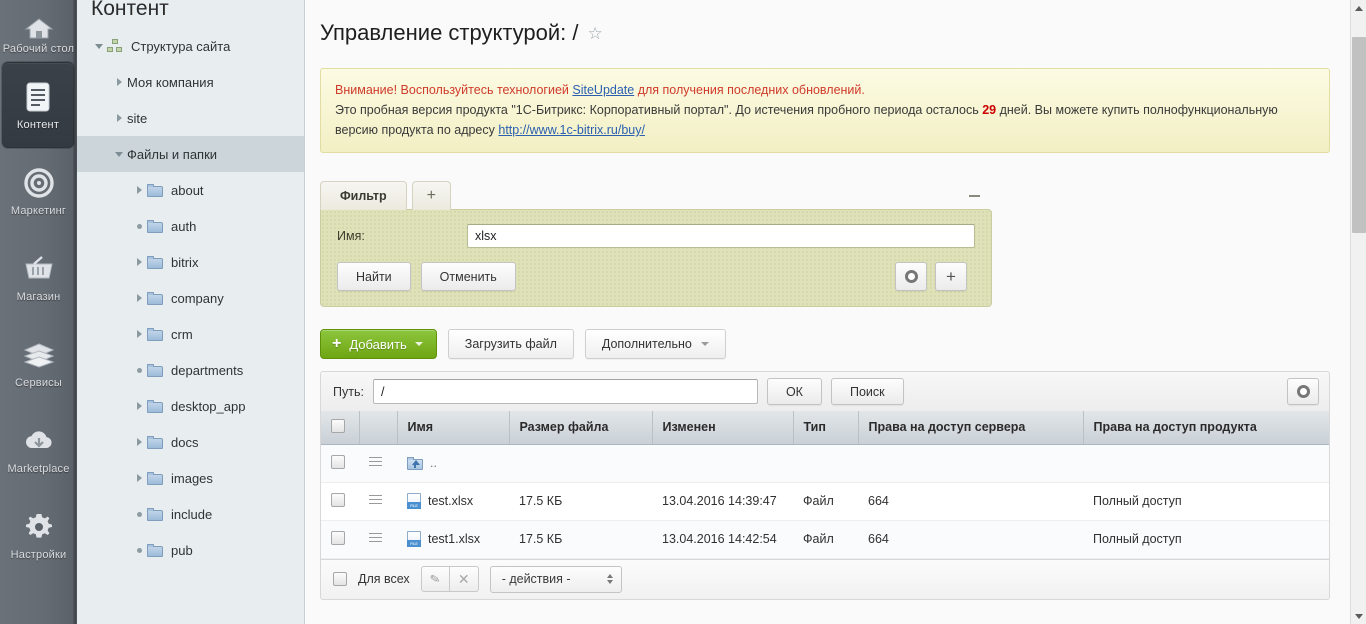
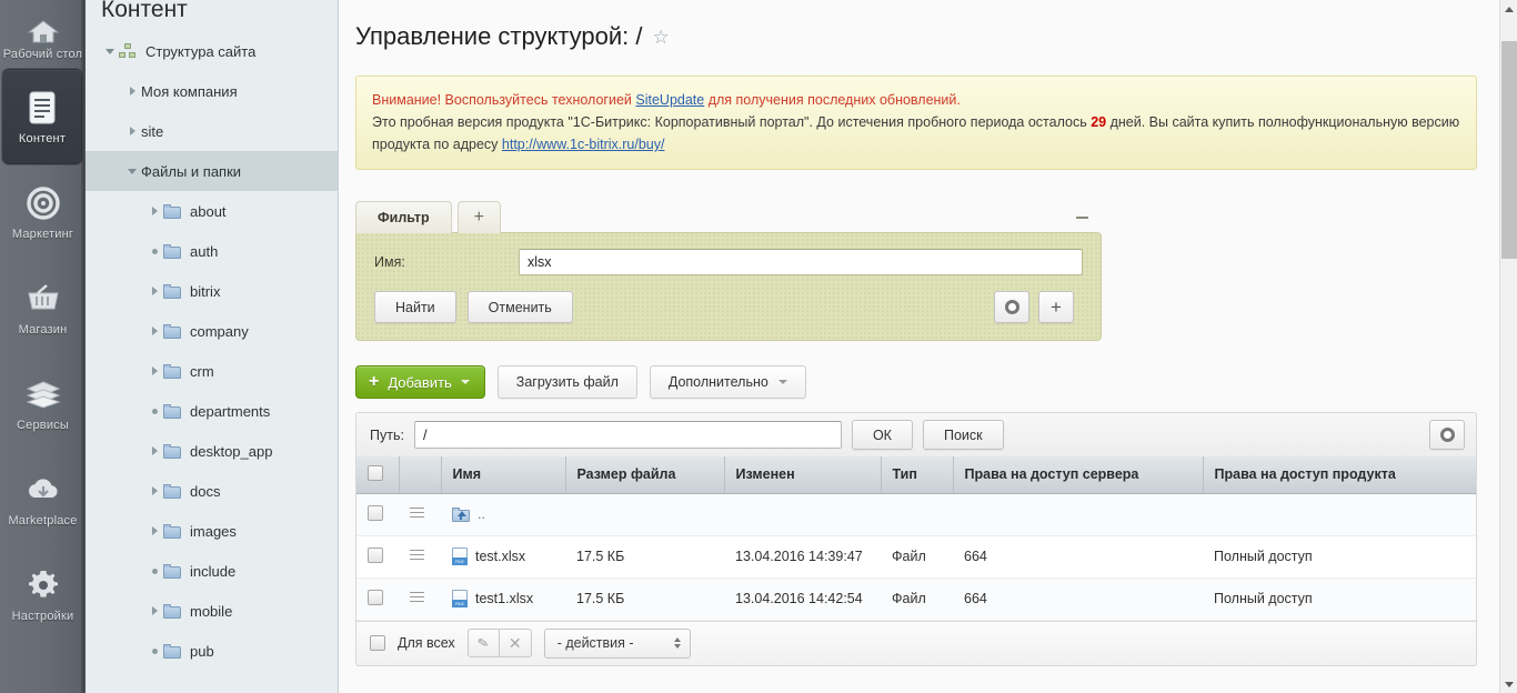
  Рабочий стол
  Контент
  Маркетинг
  Магазин
  Сервисы
  Marketplace
  Настройки
  Контент
  Структура сайта
  Моя компания
  site
  Файлы и папки
  about
  auth
  bitrix
  company
  crm
  departments
  desktop_app
  docs
  images
  include
+ mobile
  pub
  Управление структурой: /
  ☆
  Внимание! Воспользуйтесь технологией SiteUpdate для получения последних обновлений.
- Это пробная версия продукта "1С-Битрикс: Корпоративный портал". До истечения пробного периода осталось 29 дней. Вы можете купить полнофункциональную версию продукта по адресу http://www.1c-bitrix.ru/buy/
+ Это пробная версия продукта "1С-Битрикс: Корпоративный портал". До истечения пробного периода осталось 29 дней. Вы сайта купить полнофункциональную версию продукта по адресу http://www.1c-bitrix.ru/buy/
  Фильтр
  +
  Имя:
  xlsx
  Найти
  Отменить
  +
  +
  Добавить
  Загрузить файл
  Дополнительно
  Путь:
  /
  ОК
  Поиск
  		Имя	Размер файла	Изменен	Тип	Права на доступ сервера	Права на доступ продукта
  		..
  		test.xlsx	17.5 КБ	13.04.2016 14:39:47	Файл	664	Полный доступ
  		test1.xlsx	17.5 КБ	13.04.2016 14:42:54	Файл	664	Полный доступ
  Для всех
  ✕
  - действия -
